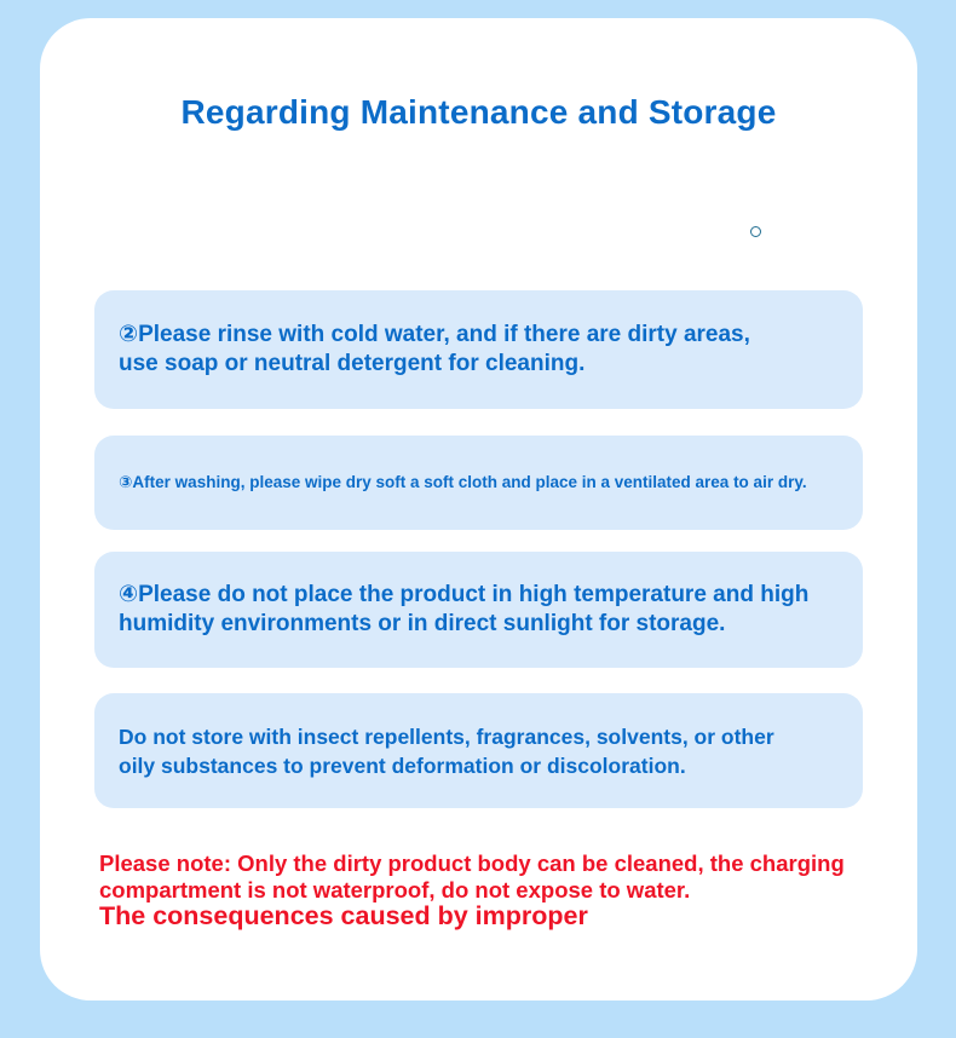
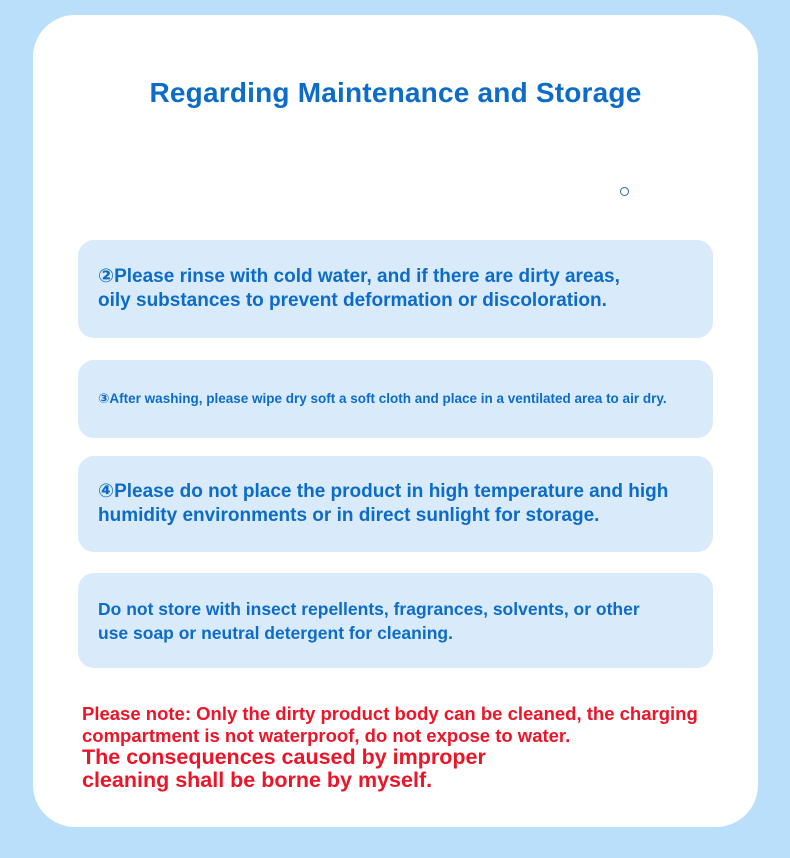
  Regarding Maintenance and Storage
  ②Please rinse with cold water, and if there are dirty areas,
- use soap or neutral detergent for cleaning.
+ oily substances to prevent deformation or discoloration.
  ③After washing, please wipe dry soft a soft cloth and place in a ventilated area to air dry.
  ④Please do not place the product in high temperature and high
  humidity environments or in direct sunlight for storage.
  Do not store with insect repellents, fragrances, solvents, or other
- oily substances to prevent deformation or discoloration.
+ use soap or neutral detergent for cleaning.
  Please note: Only the dirty product body can be cleaned, the charging
  compartment is not waterproof, do not expose to water.
  The consequences caused by improper
+ cleaning shall be borne by myself.
